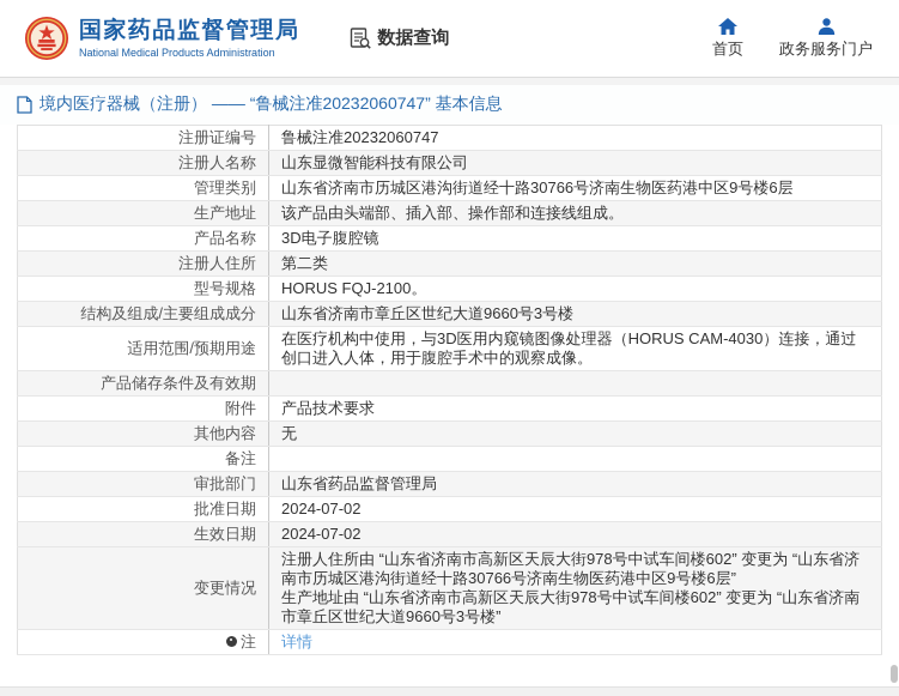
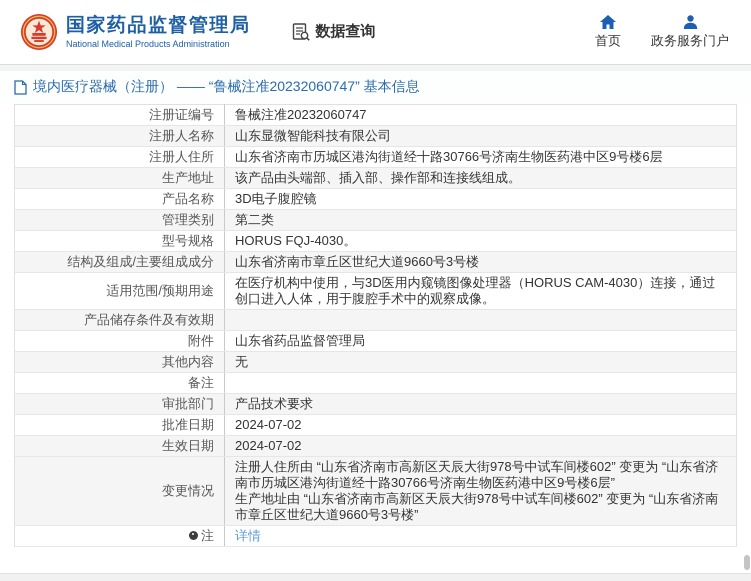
  国家药品监督管理局
  National Medical Products Administration
  数据查询
  首页
  政务服务门户
  境内医疗器械（注册） —— “鲁械注准20232060747” 基本信息
  注册证编号	鲁械注准20232060747
  注册人名称	山东显微智能科技有限公司
- 管理类别	山东省济南市历城区港沟街道经十路30766号济南生物医药港中区9号楼6层
+ 注册人住所	山东省济南市历城区港沟街道经十路30766号济南生物医药港中区9号楼6层
  生产地址	该产品由头端部、插入部、操作部和连接线组成。
  产品名称	3D电子腹腔镜
- 注册人住所	第二类
+ 管理类别	第二类
- 型号规格	HORUS FQJ-2100。
+ 型号规格	HORUS FQJ-4030。
  结构及组成/主要组成成分	山东省济南市章丘区世纪大道9660号3号楼
  适用范围/预期用途	在医疗机构中使用，与3D医用内窥镜图像处理器（HORUS CAM-4030）连接，通过创口进入人体，用于腹腔手术中的观察成像。
  产品储存条件及有效期
- 附件	产品技术要求
+ 附件	山东省药品监督管理局
  其他内容	无
  备注
- 审批部门	山东省药品监督管理局
+ 审批部门	产品技术要求
  批准日期	2024-07-02
  生效日期	2024-07-02
  变更情况	注册人住所由 “山东省济南市高新区天辰大街978号中试车间楼602” 变更为 “山东省济南市历城区港沟街道经十路30766号济南生物医药港中区9号楼6层” 生产地址由 “山东省济南市高新区天辰大街978号中试车间楼602” 变更为 “山东省济南市章丘区世纪大道9660号3号楼”
  注	详情
